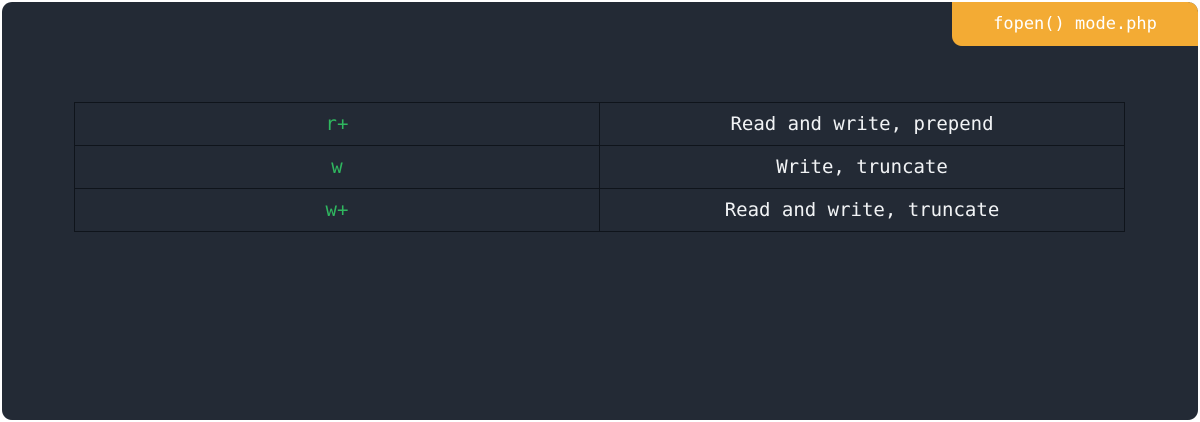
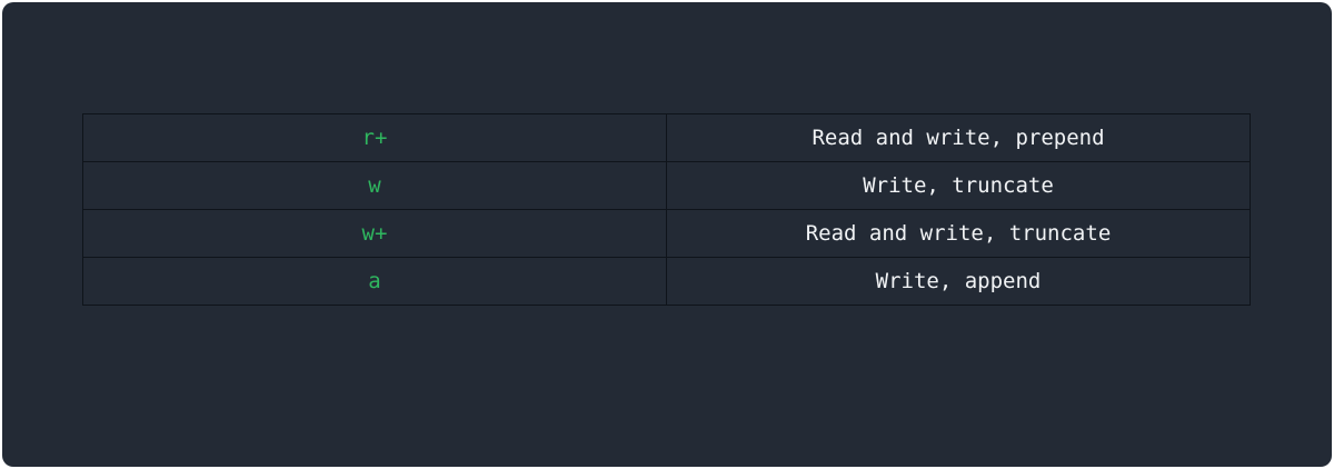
- fopen() mode.php
  r+	Read and write, prepend
  w	Write, truncate
  w+	Read and write, truncate
+ a	Write, append
